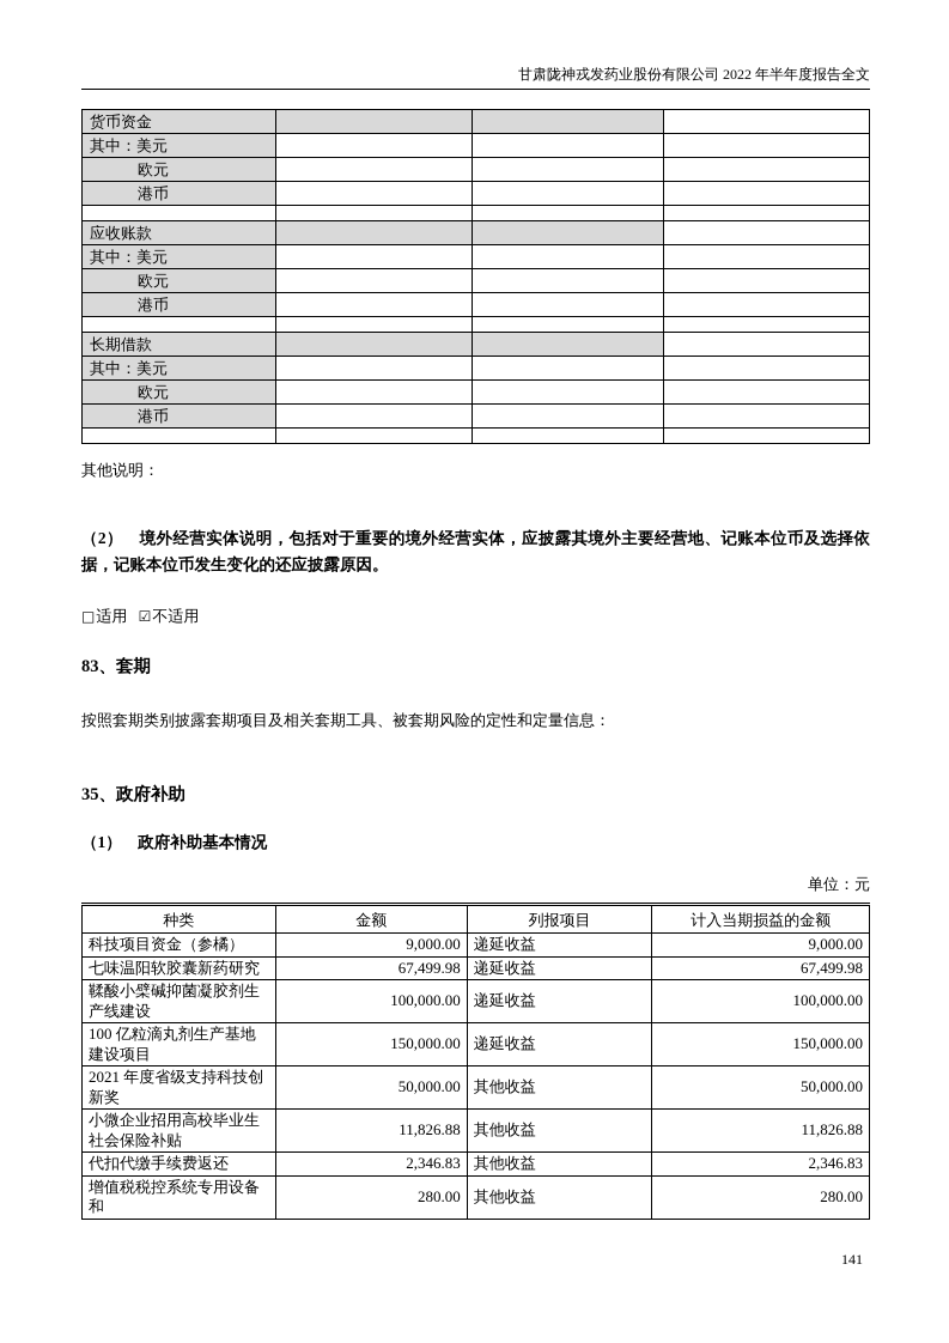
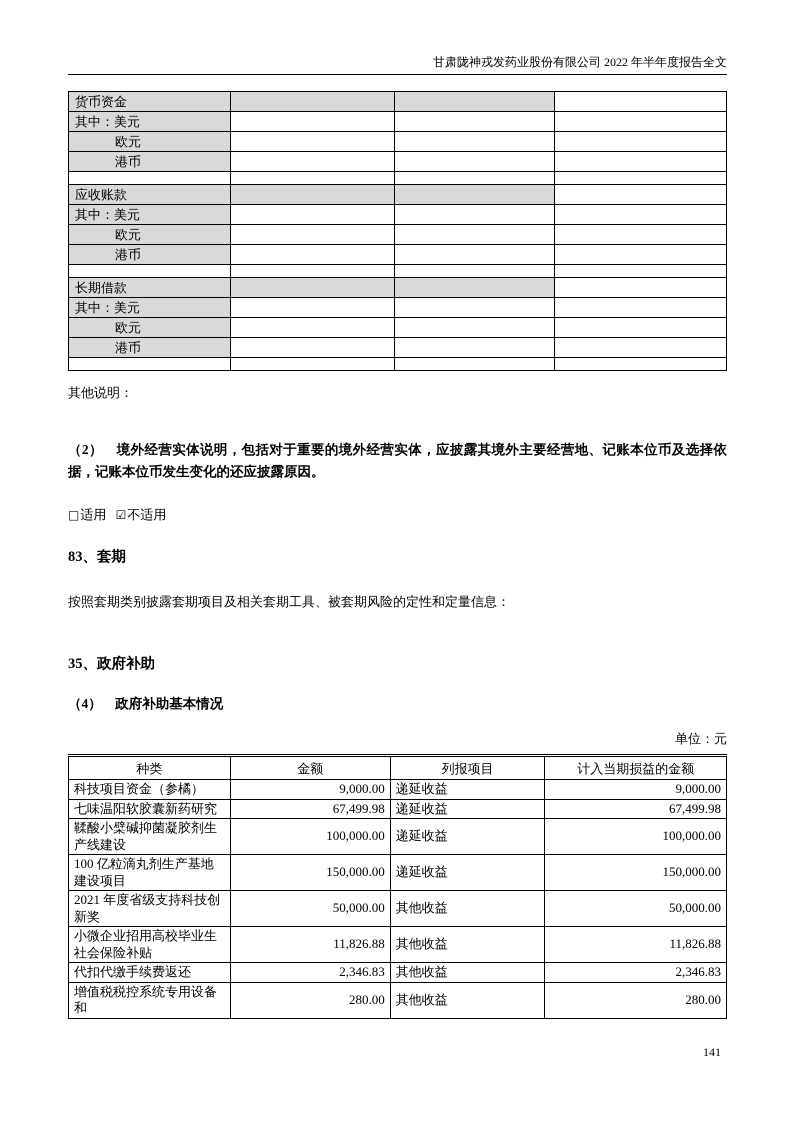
  甘肃陇神戎发药业股份有限公司 2022 年半年度报告全文
  货币资金
  其中：美元
  欧元
  港币
  应收账款
  其中：美元
  欧元
  港币
  长期借款
  其中：美元
  欧元
  港币
  其他说明：
  （2） 境外经营实体说明，包括对于重要的境外经营实体，应披露其境外主要经营地、记账本位币及选择依据，记账本位币发生变化的还应披露原因。
  □适用 ☑不适用
  83、套期
  按照套期类别披露套期项目及相关套期工具、被套期风险的定性和定量信息：
  35、政府补助
- （1） 政府补助基本情况
+ （4） 政府补助基本情况
  单位：元
  种类	金额	列报项目	计入当期损益的金额
  科技项目资金（参橘）	9,000.00	递延收益	9,000.00
  七味温阳软胶囊新药研究	67,499.98	递延收益	67,499.98
  鞣酸小檗碱抑菌凝胶剂生产线建设	100,000.00	递延收益	100,000.00
  100 亿粒滴丸剂生产基地建设项目	150,000.00	递延收益	150,000.00
  2021 年度省级支持科技创新奖	50,000.00	其他收益	50,000.00
  小微企业招用高校毕业生社会保险补贴	11,826.88	其他收益	11,826.88
  代扣代缴手续费返还	2,346.83	其他收益	2,346.83
  增值税税控系统专用设备和	280.00	其他收益	280.00
  141
